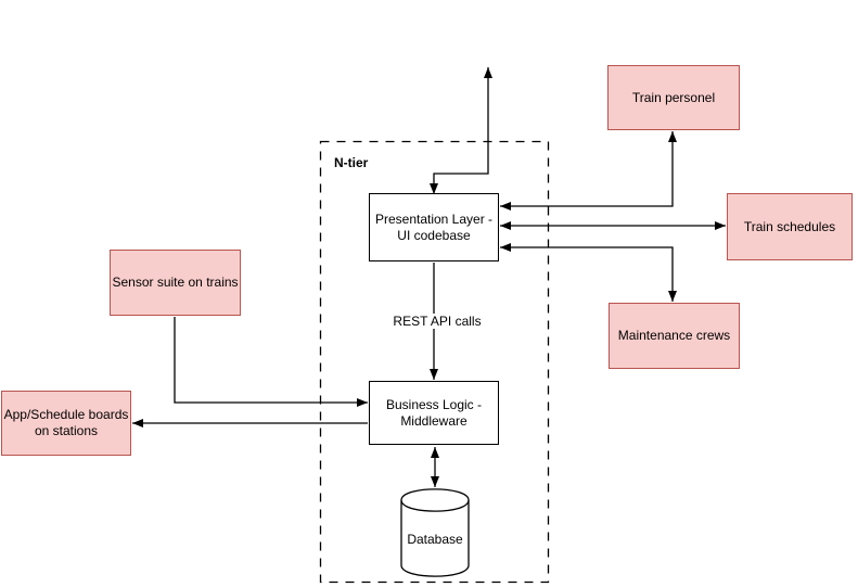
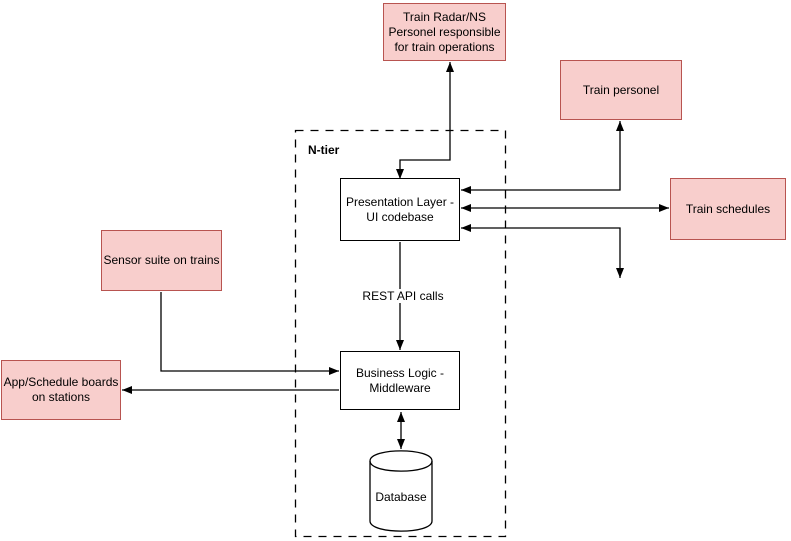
+ Train Radar/NS
+ Personel responsible
+ for train operations
  Train personel
  Train schedules
- Maintenance crews
  Sensor suite on trains
  App/Schedule boards
  on stations
  Presentation Layer -
  UI codebase
  Business Logic -
  Middleware
  N-tier
  REST API calls
  Database
